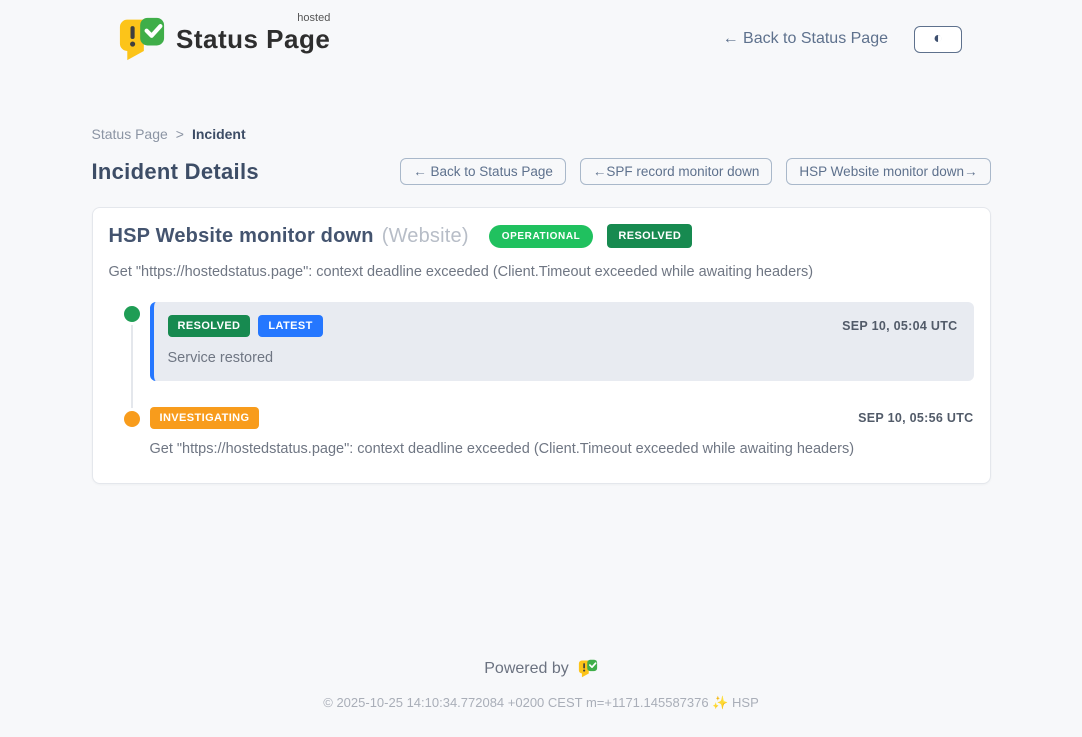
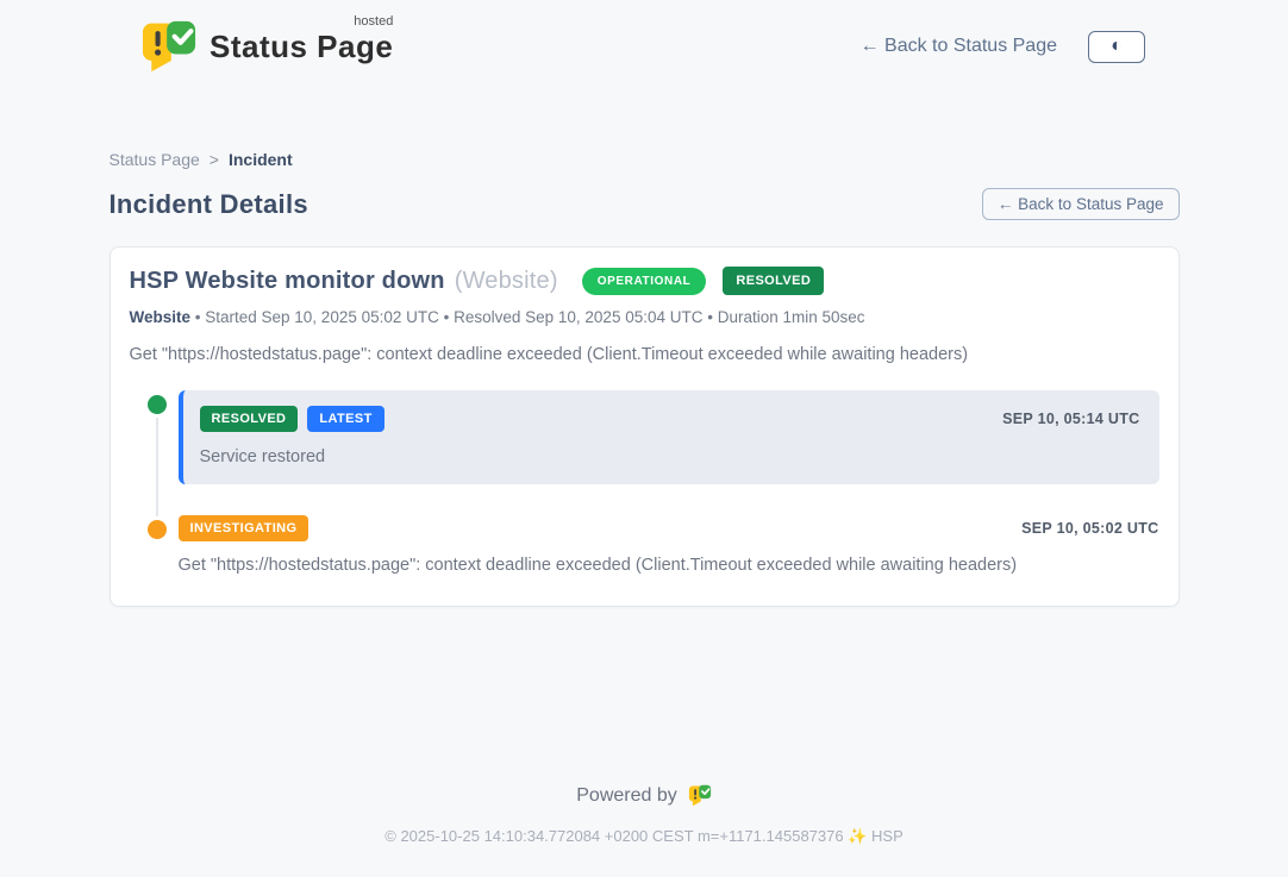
  Status Page
  hosted
  ← Back to Status Page
  ◐
  Status Page
  >
  Incident
  Incident Details
  ← Back to Status Page
- ←SPF record monitor down
- HSP Website monitor down→
  HSP Website monitor down
  (Website)
  OPERATIONAL
  RESOLVED
+ Website • Started Sep 10, 2025 05:02 UTC • Resolved Sep 10, 2025 05:04 UTC • Duration 1min 50sec
  Get "https://hostedstatus.page": context deadline exceeded (Client.Timeout exceeded while awaiting headers)
  RESOLVED
  LATEST
- SEP 10, 05:04 UTC
+ SEP 10, 05:14 UTC
  Service restored
  INVESTIGATING
- SEP 10, 05:56 UTC
+ SEP 10, 05:02 UTC
  Get "https://hostedstatus.page": context deadline exceeded (Client.Timeout exceeded while awaiting headers)
  Powered by
  © 2025-10-25 14:10:34.772084 +0200 CEST m=+1171.145587376 ✨ HSP
